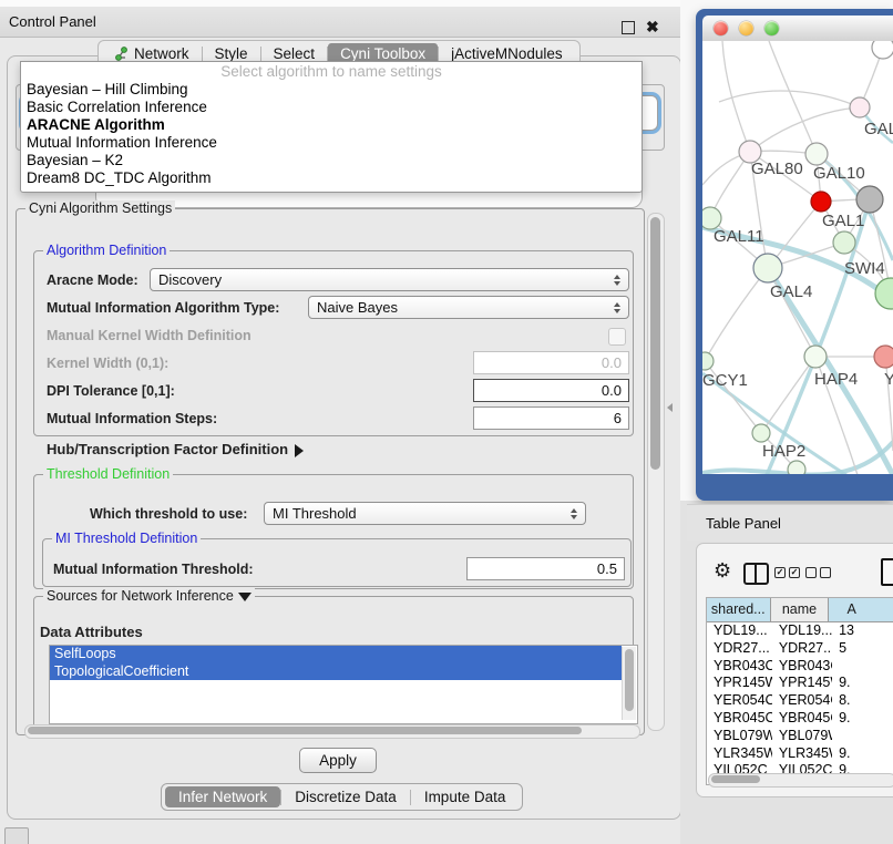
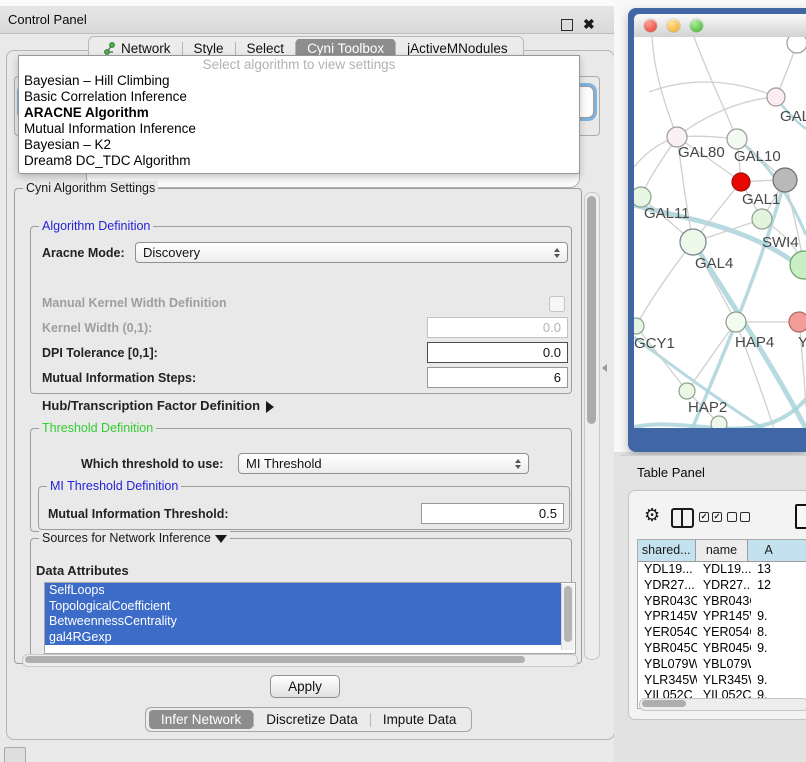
  Control Panel
  ✖
  Network
  Style
  Select
  Cyni Toolbox
  jActiveMNodules
- Select algorithm to name settings
+ Select algorithm to view settings
  Bayesian – Hill Climbing
  Basic Correlation Inference
  ARACNE Algorithm
  Mutual Information Inference
  Bayesian – K2
  Dream8 DC_TDC Algorithm
  Cyni Algorithm Settings
  Algorithm Definition
  Aracne Mode:
  Discovery
- Mutual Information Algorithm Type:
- Naive Bayes
  Manual Kernel Width Definition
  Kernel Width (0,1):
  0.0
  DPI Tolerance [0,1]:
  0.0
  Mutual Information Steps:
  6
  Hub/Transcription Factor Definition
  Threshold Definition
  Which threshold to use:
  MI Threshold
  MI Threshold Definition
  Mutual Information Threshold:
  0.5
  Sources for Network Inference
  Data Attributes
  SelfLoops
  TopologicalCoefficient
+ BetweennessCentrality
+ gal4RGexp
  Apply
  Infer Network
  Discretize Data
  Impute Data
  GAL80
  GAL10
  GAL1
  GAL11
  SWI4
  GAL4
  GCY1
  HAP4
  Y
  HAP2
  Table Panel
  ⚙
  ✓
  ✓
  shared...
  name
  A
  YDL19...
  YDL19...
  13
  YDR27...
  YDR27..
- 5
+ 12
  YBR043C
  YBR043
  YPR145W
  YPR145
  9.
  YER054C
  YER054
  8.
  YBR045C
  YBR045
  9.
  YBL079W
  YBL079
  YLR345W
  YLR345
  9.
  YIL052C
  YIL052C
  9.
